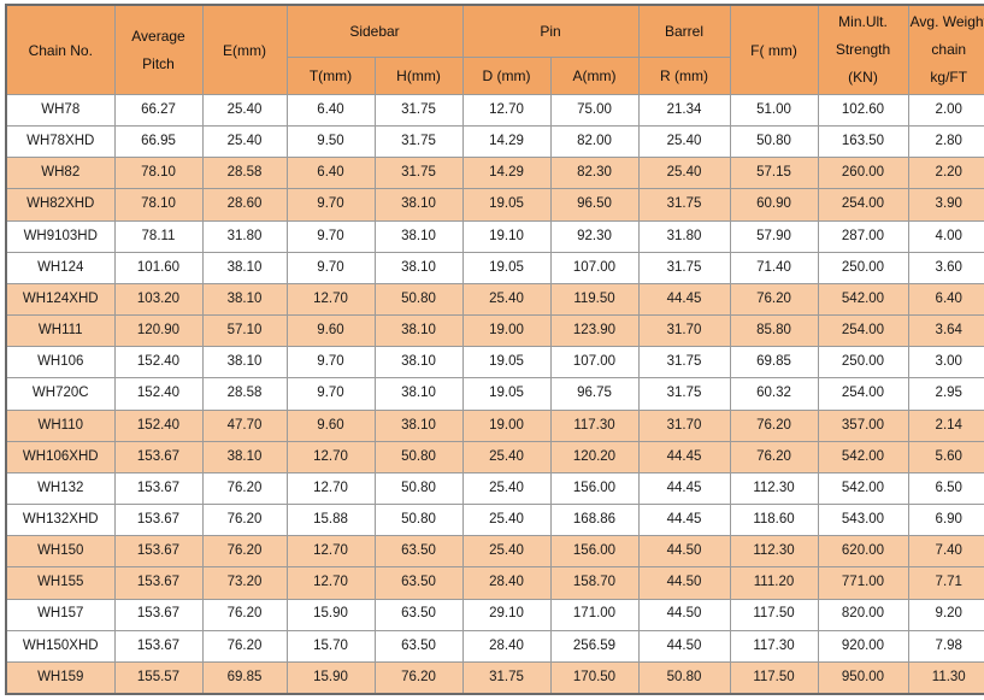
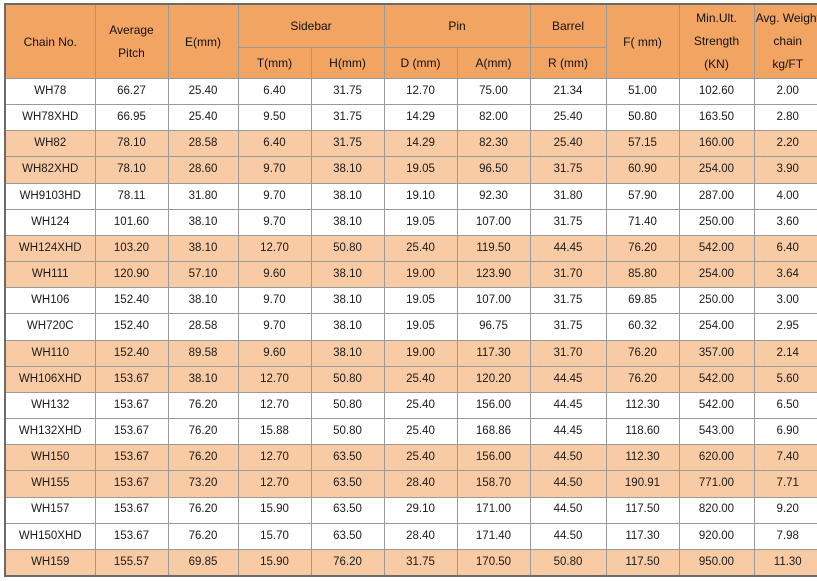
  Chain No.	Average Pitch	E(mm)	Sidebar	Pin	Barrel	F( mm)	Min.Ult. Strength (KN)	Avg. Weigh chain kg/FT
  T(mm)	H(mm)	D (mm)	A(mm)	R (mm)
  WH78	66.27	25.40	6.40	31.75	12.70	75.00	21.34	51.00	102.60	2.00
  WH78XHD	66.95	25.40	9.50	31.75	14.29	82.00	25.40	50.80	163.50	2.80
- WH82	78.10	28.58	6.40	31.75	14.29	82.30	25.40	57.15	260.00	2.20
+ WH82	78.10	28.58	6.40	31.75	14.29	82.30	25.40	57.15	160.00	2.20
  WH82XHD	78.10	28.60	9.70	38.10	19.05	96.50	31.75	60.90	254.00	3.90
  WH9103HD	78.11	31.80	9.70	38.10	19.10	92.30	31.80	57.90	287.00	4.00
  WH124	101.60	38.10	9.70	38.10	19.05	107.00	31.75	71.40	250.00	3.60
  WH124XHD	103.20	38.10	12.70	50.80	25.40	119.50	44.45	76.20	542.00	6.40
  WH111	120.90	57.10	9.60	38.10	19.00	123.90	31.70	85.80	254.00	3.64
  WH106	152.40	38.10	9.70	38.10	19.05	107.00	31.75	69.85	250.00	3.00
  WH720C	152.40	28.58	9.70	38.10	19.05	96.75	31.75	60.32	254.00	2.95
- WH110	152.40	47.70	9.60	38.10	19.00	117.30	31.70	76.20	357.00	2.14
+ WH110	152.40	89.58	9.60	38.10	19.00	117.30	31.70	76.20	357.00	2.14
  WH106XHD	153.67	38.10	12.70	50.80	25.40	120.20	44.45	76.20	542.00	5.60
  WH132	153.67	76.20	12.70	50.80	25.40	156.00	44.45	112.30	542.00	6.50
  WH132XHD	153.67	76.20	15.88	50.80	25.40	168.86	44.45	118.60	543.00	6.90
  WH150	153.67	76.20	12.70	63.50	25.40	156.00	44.50	112.30	620.00	7.40
- WH155	153.67	73.20	12.70	63.50	28.40	158.70	44.50	111.20	771.00	7.71
+ WH155	153.67	73.20	12.70	63.50	28.40	158.70	44.50	190.91	771.00	7.71
  WH157	153.67	76.20	15.90	63.50	29.10	171.00	44.50	117.50	820.00	9.20
- WH150XHD	153.67	76.20	15.70	63.50	28.40	256.59	44.50	117.30	920.00	7.98
+ WH150XHD	153.67	76.20	15.70	63.50	28.40	171.40	44.50	117.30	920.00	7.98
  WH159	155.57	69.85	15.90	76.20	31.75	170.50	50.80	117.50	950.00	11.30
